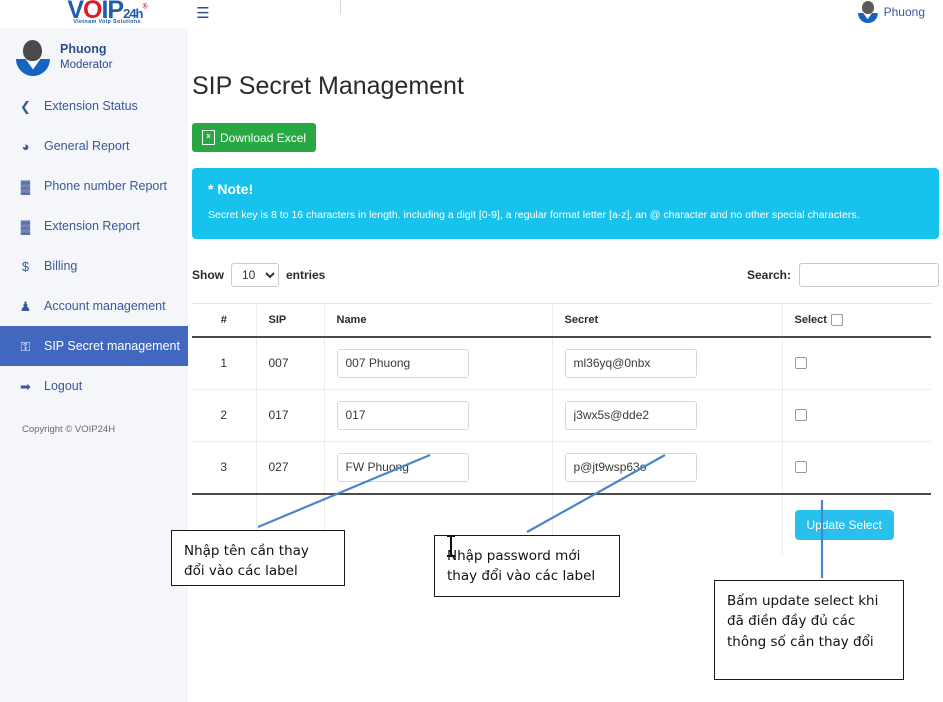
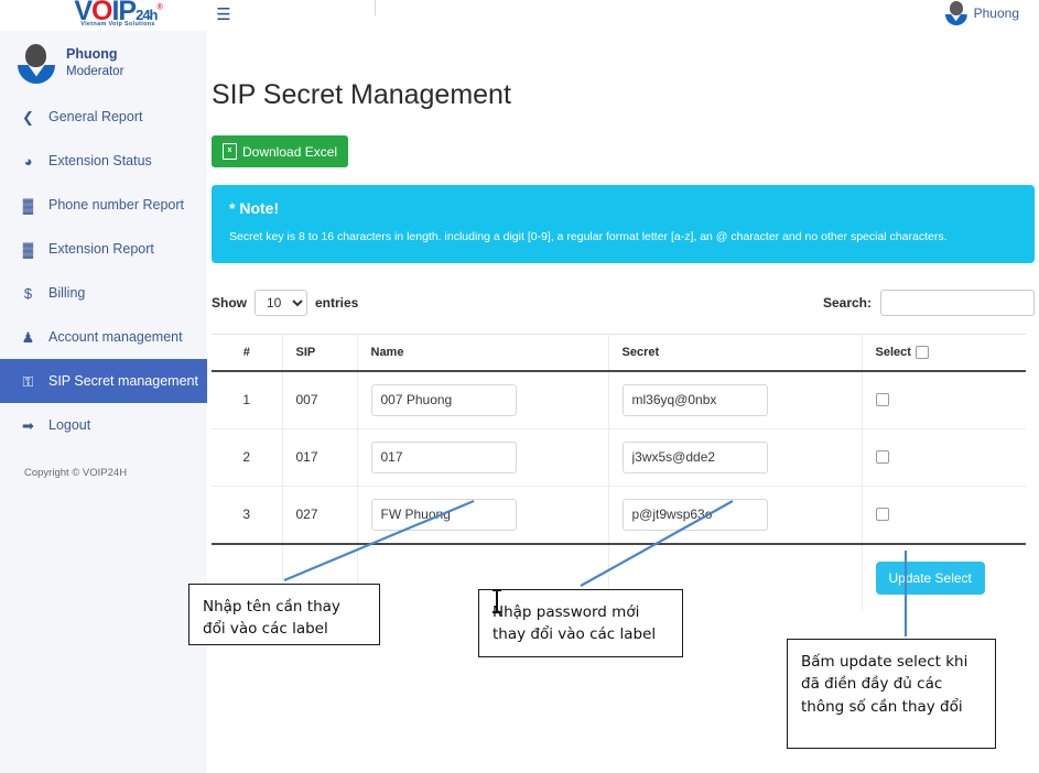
  VOIP24h
  Phuong
  Moderator
  ❮
- Extension Status
+ General Report
  ◕
- General Report
+ Extension Status
  ▓
  Phone number Report
  ▓
  Extension Report
  $
  Billing
  ♟
  Account management
  ⚿
  SIP Secret management
  ➡
  Logout
  Copyright © VOIP24H
  ☰
  Phuong
  SIP Secret Management
  Download Excel
  * Note!
  Secret key is 8 to 16 characters in length. including a digit [0-9], a regular format letter [a-z], an @ character and no other special characters.
  Show
  10
  entries
  Search:
  #	SIP	Name	Secret	Select
  1	007	007 Phuong	ml36yq@0nbx
  2	017	017	j3wx5s@dde2
  3	027	FW Phuog	p@jt9wsp63
  				Update Select
  Nhập tên cần thay đổi vào các label
  hập password mới thay đổi vào các label
  Bấm update select khi đã điền đầy đủ các thông số cần thay đổi
